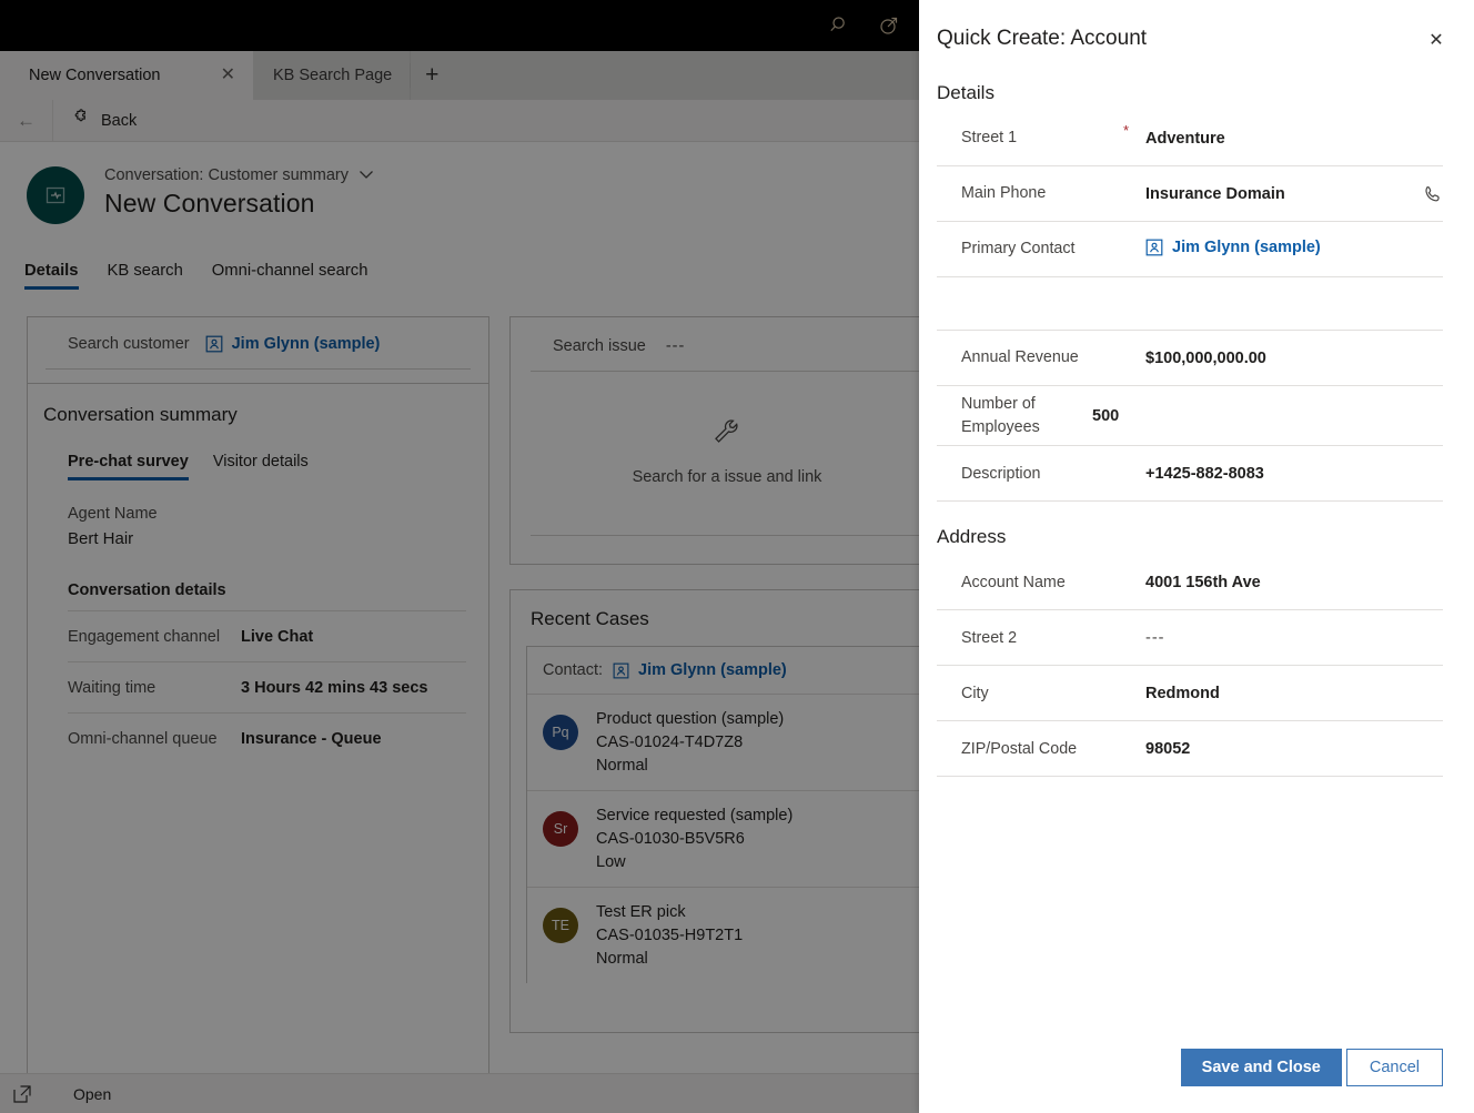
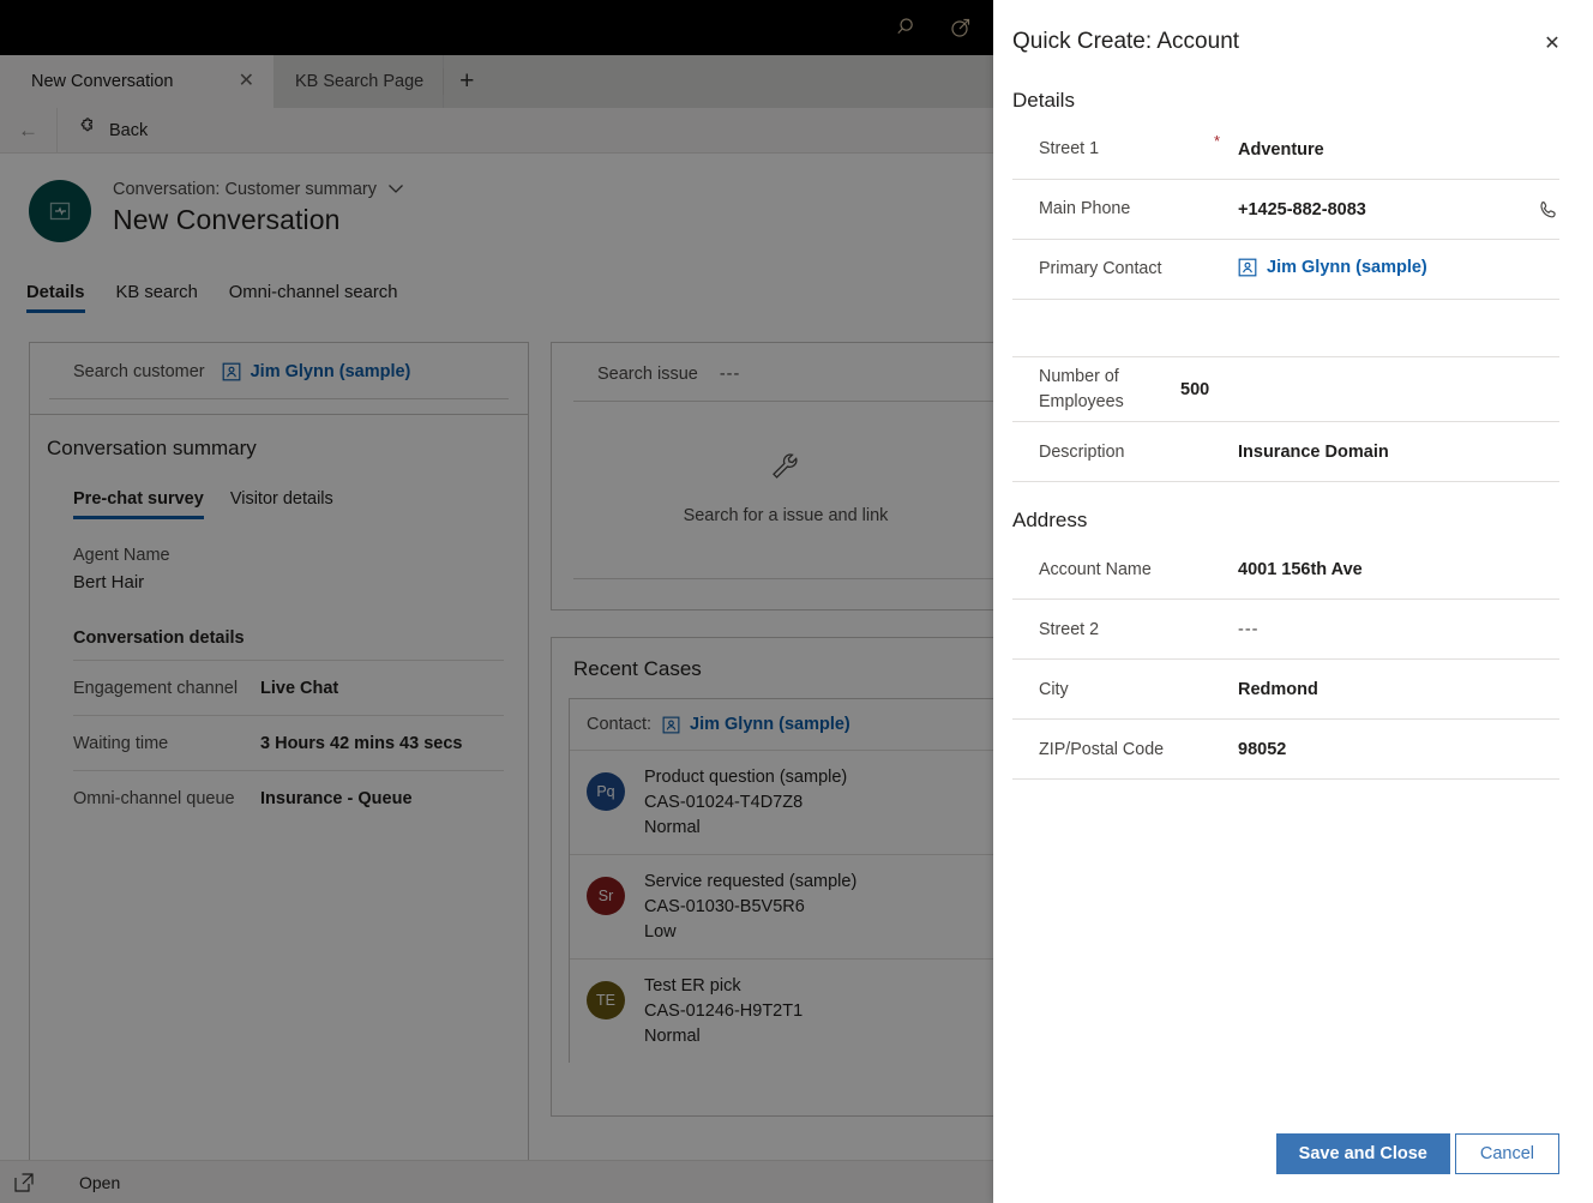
  New Conversation
  ✕
  KB Search Page
  +
  ←
  Back
  Conversation: Customer summary
  New Conversation
  Details
  KB search
  Omni-channel search
  Search customer
  Jim Glynn (sample)
  Search issue
  ---
  Search for a issue and link
  Recent Cases
  Contact:
  Jim Glynn (sample)
  Pq
  Product question (sample)
  CAS-01024-T4D7Z8
  Normal
  Sr
  Service requested (sample)
  CAS-01030-B5V5R6
  Low
  TE
  Test ER pick
- CAS-01035-H9T2T1
+ CAS-01246-H9T2T1
  Normal
  Conversation summary
  Pre-chat survey
  Visitor details
  Agent Name
  Bert Hair
  Conversation details
  Engagement channel
  Live Chat
  Waiting time
  3 Hours 42 mins 43 secs
  Omni-channel queue
  Insurance - Queue
  Open
  Quick Create: Account
  ✕
  Details
  Street 1
  *
  Adventure
  Main Phone
- Insurance Domain
+ +1425-882-8083
  Primary Contact
  Jim Glynn (sample)
- Annual Revenue
- $100,000,000.00
  Number of Employees
  500
  Description
- +1425-882-8083
+ Insurance Domain
  Address
  Account Name
  4001 156th Ave
  Street 2
  ---
  City
  Redmond
  ZIP/Postal Code
  98052
  Save and Close
  Cancel
